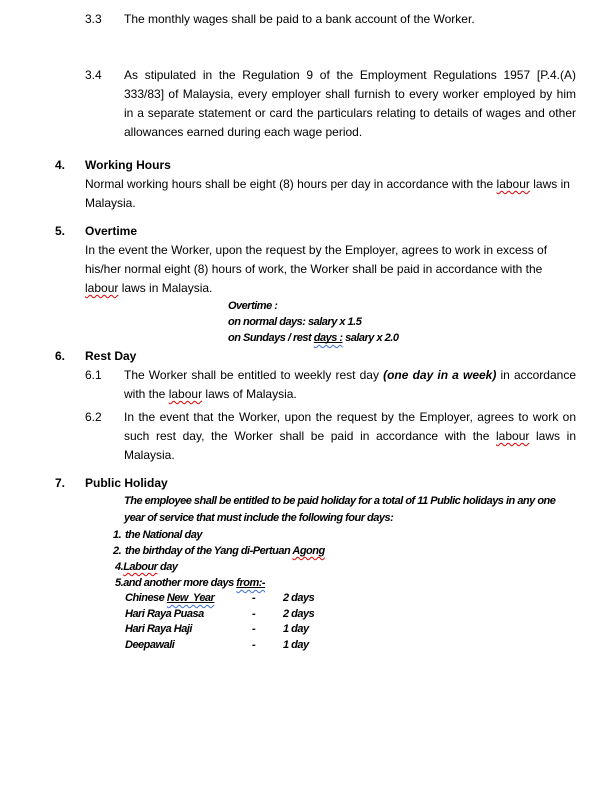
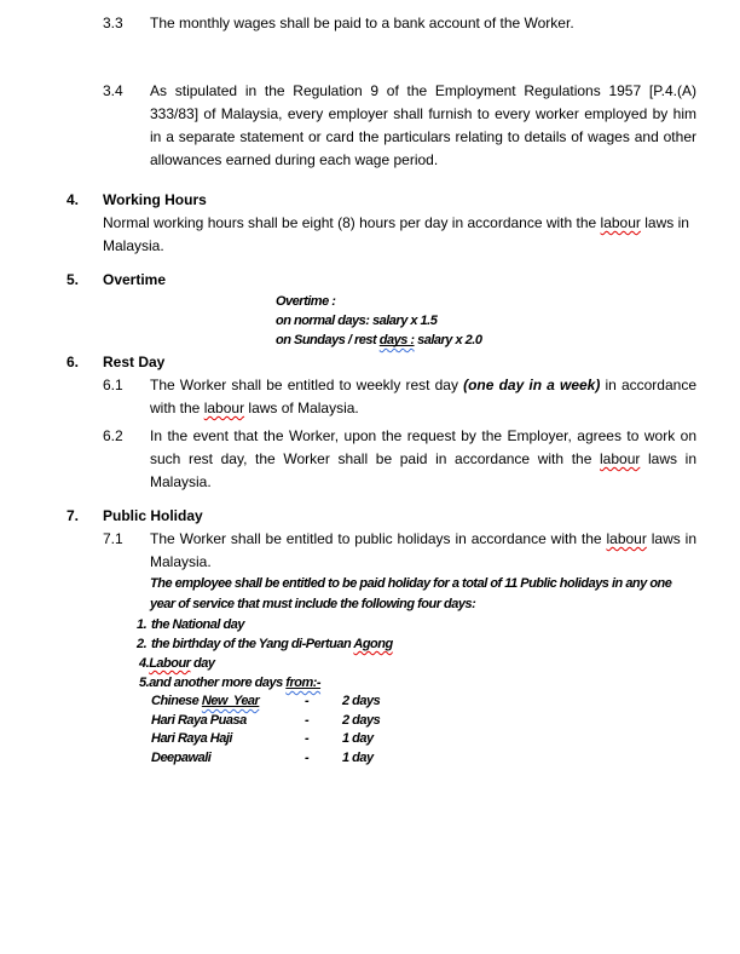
  3.3
  The monthly wages shall be paid to a bank account of the Worker.
  3.4
  As stipulated in the Regulation 9 of the Employment Regulations 1957 [P.4.(A) 333/83] of Malaysia, every employer shall furnish to every worker employed by him in a separate statement or card the particulars relating to details of wages and other allowances earned during each wage period.
  4.
  Working Hours
  Normal working hours shall be eight (8) hours per day in accordance with the labour laws in Malaysia.
  5.
  Overtime
- In the event the Worker, upon the request by the Employer, agrees to work in excess of his/her normal eight (8) hours of work, the Worker shall be paid in accordance with the labour laws in Malaysia.
  Overtime :
  on normal days: salary x 1.5
  on Sundays / rest days : salary x 2.0
  6.
  Rest Day
  6.1
  The Worker shall be entitled to weekly rest day (one day in a week) in accordance with the labour laws of Malaysia.
  6.2
  In the event that the Worker, upon the request by the Employer, agrees to work on such rest day, the Worker shall be paid in accordance with the labour laws in Malaysia.
  7.
  Public Holiday
+ 7.1
+ The Worker shall be entitled to public holidays in accordance with the labour laws in Malaysia.
  The employee shall be entitled to be paid holiday for a total of 11 Public holidays in any one year of service that must include the following four days:
  1.
  the National day
  2.
  the birthday of the Yang di-Pertuan Agong
  4.
  Labour day
  5.
  and another more days from:-
  Chinese New Year
  -
  2 days
  Hari Raya Puasa
  -
  2 days
  Hari Raya Haji
  -
  1 day
  Deepawali
  -
  1 day
